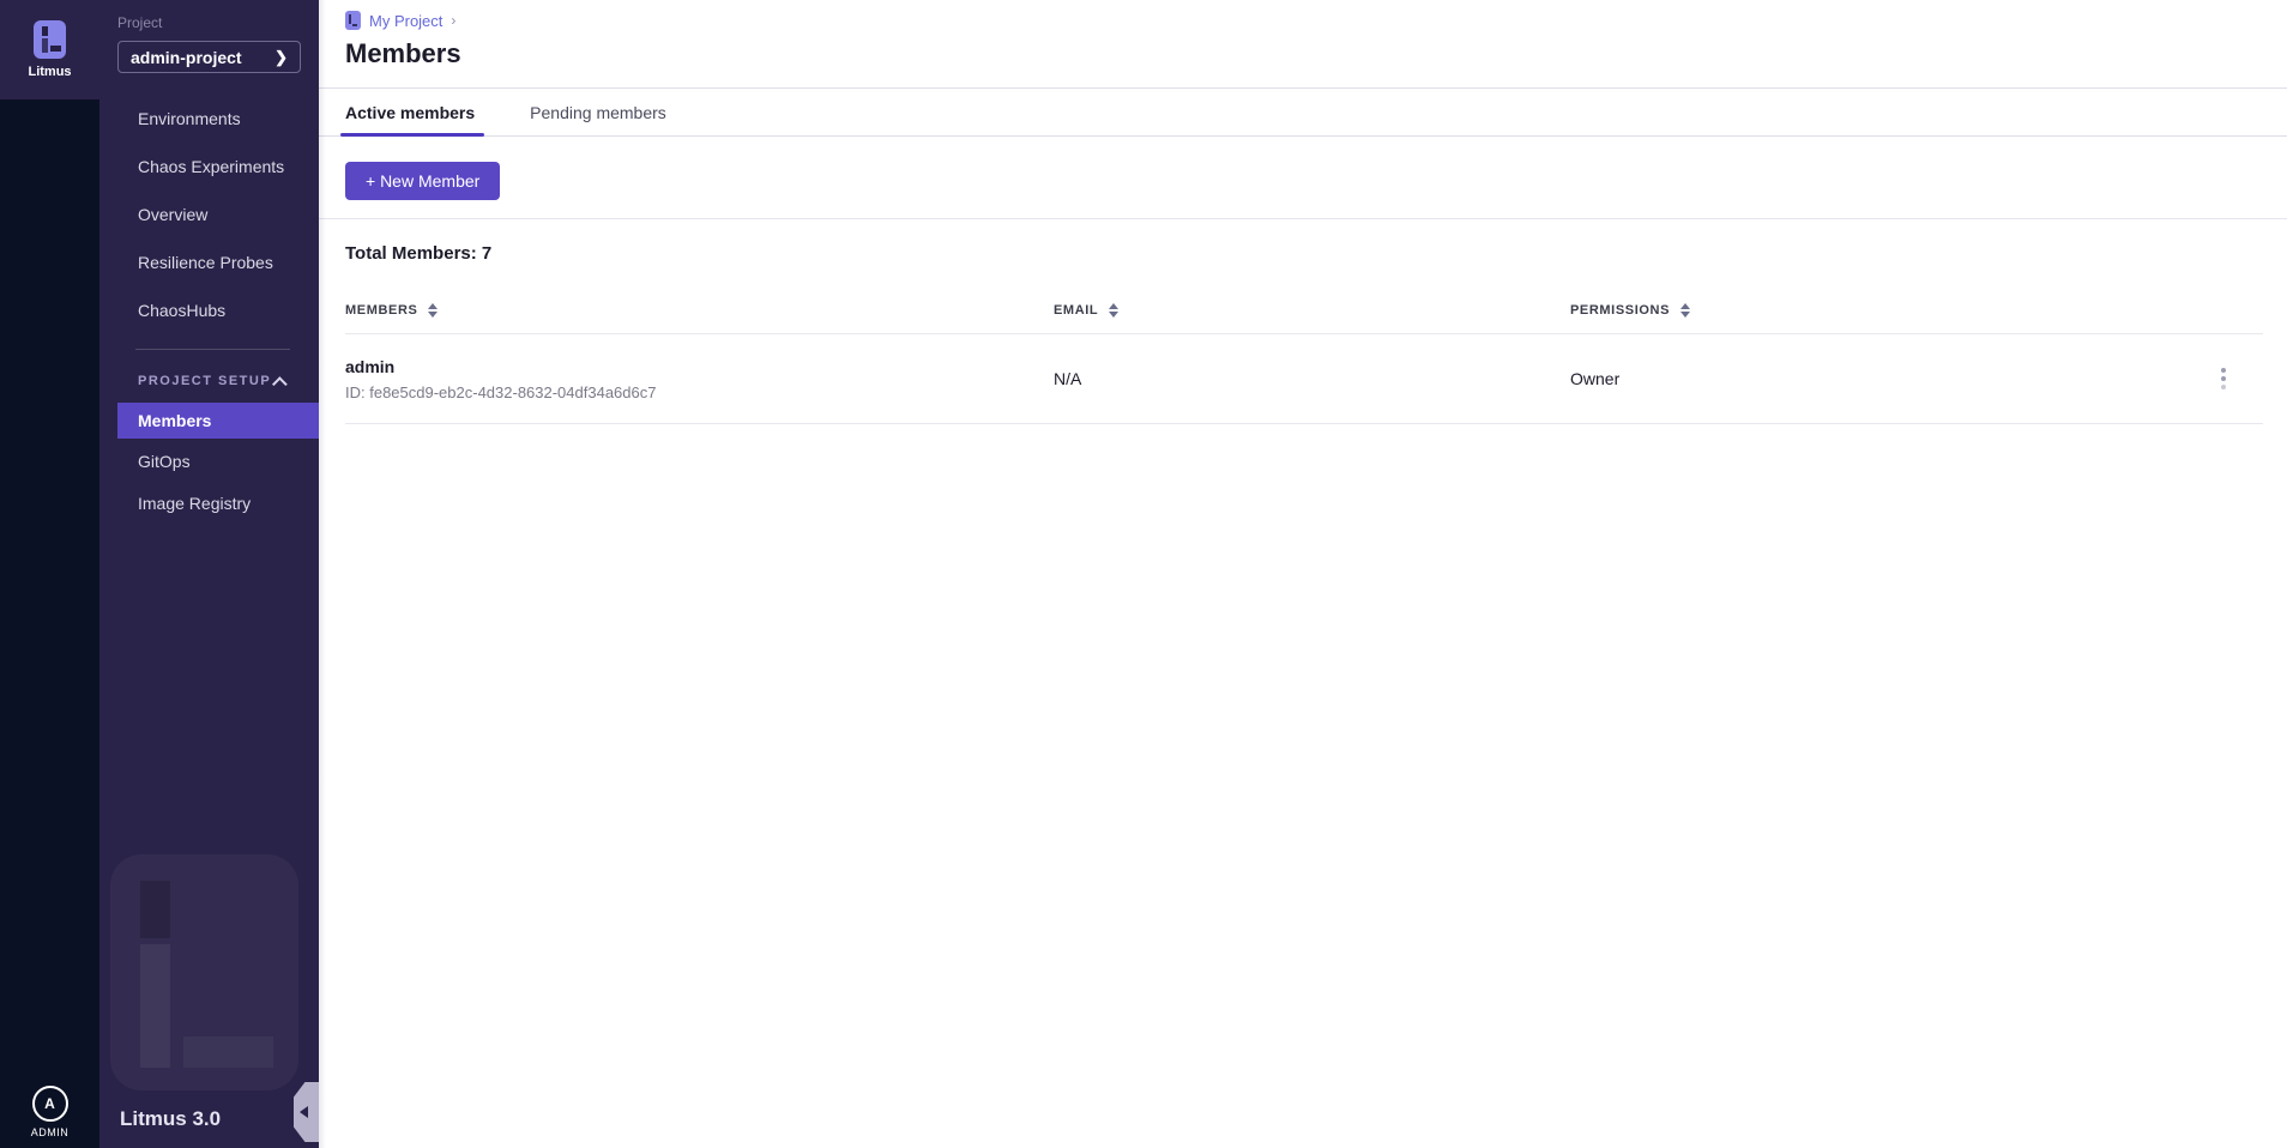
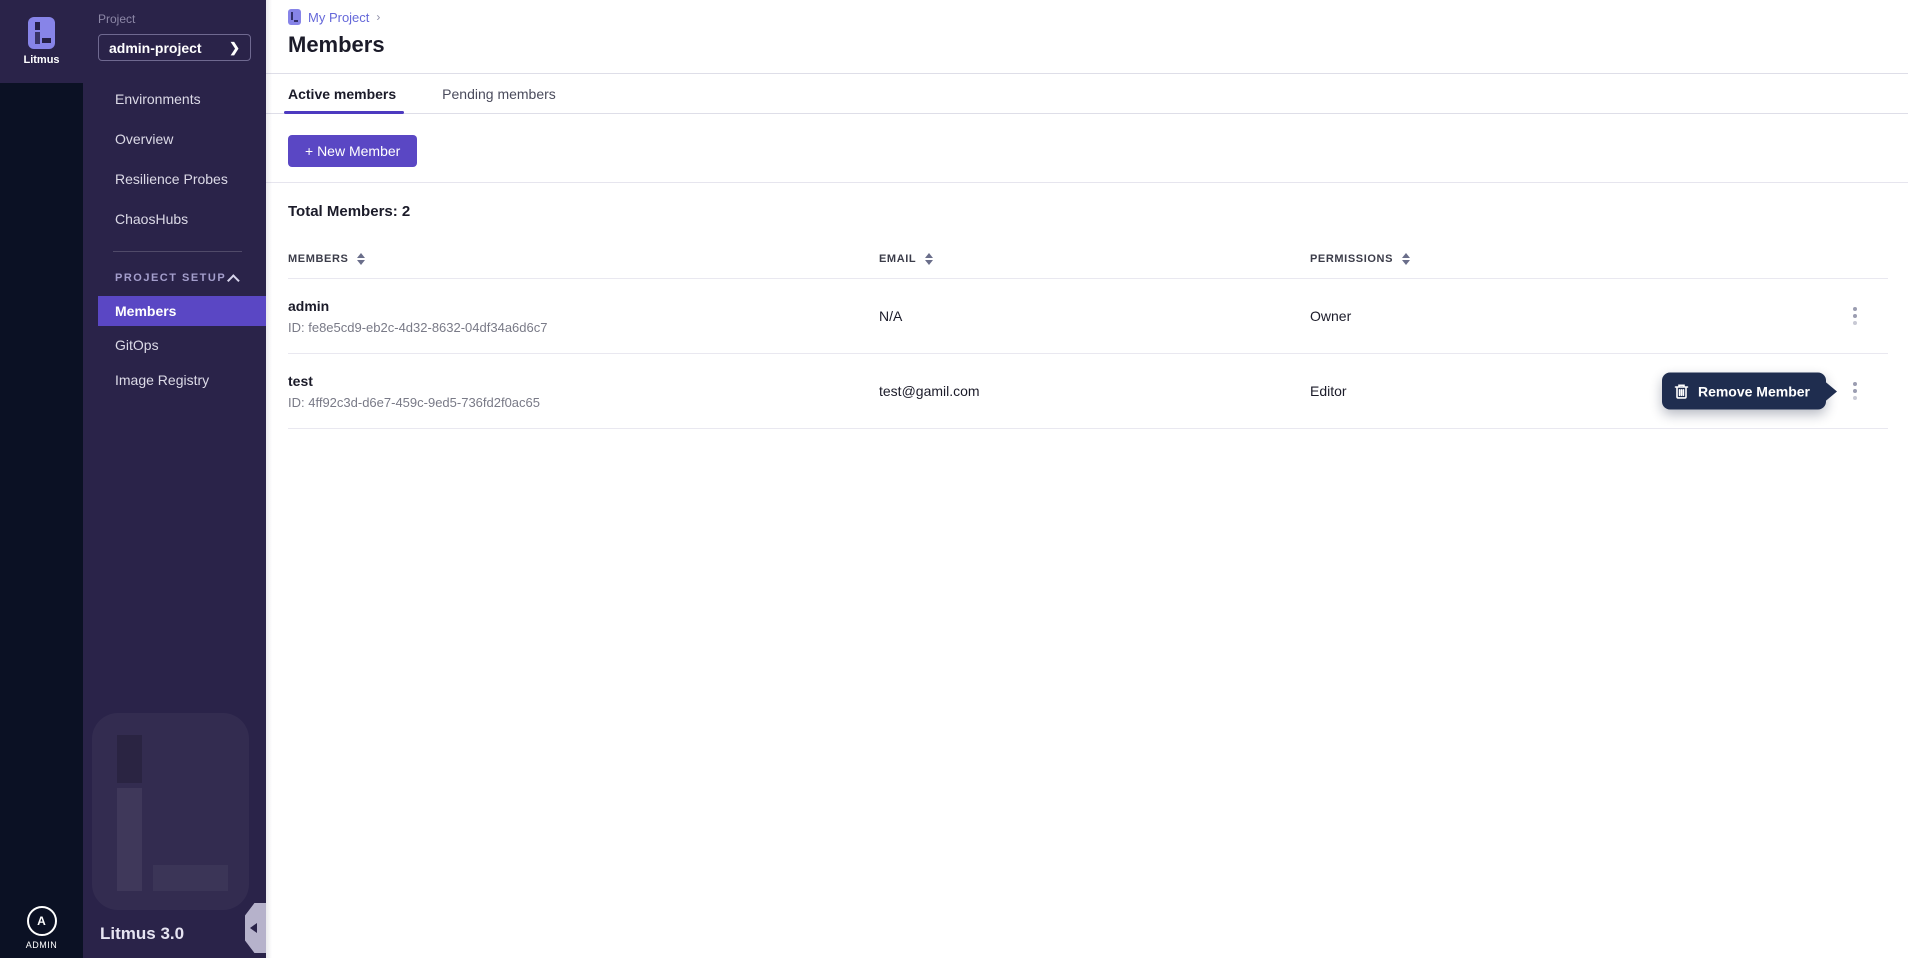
  Litmus
  A
  ADMIN
  Project
  admin-project
  ❯
  Environments
- Chaos Experiments
  Overview
  Resilience Probes
  ChaosHubs
  PROJECT SETUP
  Members
  GitOps
  Image Registry
  Litmus 3.0
  My Project
  ›
  Members
  Active members
  Pending members
  + New Member
- Total Members: 7
+ Total Members: 2
  MEMBERS
  EMAIL
  PERMISSIONS
  admin
  ID: fe8e5cd9-eb2c-4d32-8632-04df34a6d6c7
  N/A
  Owner
+ test
+ ID: 4ff92c3d-d6e7-459c-9ed5-736fd2f0ac65
+ test@gamil.com
+ Editor
+ Remove Member
